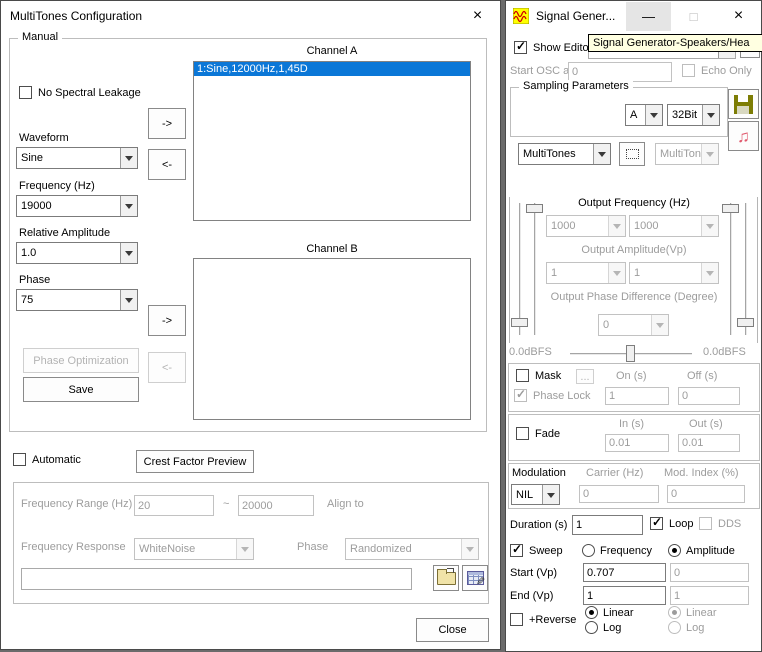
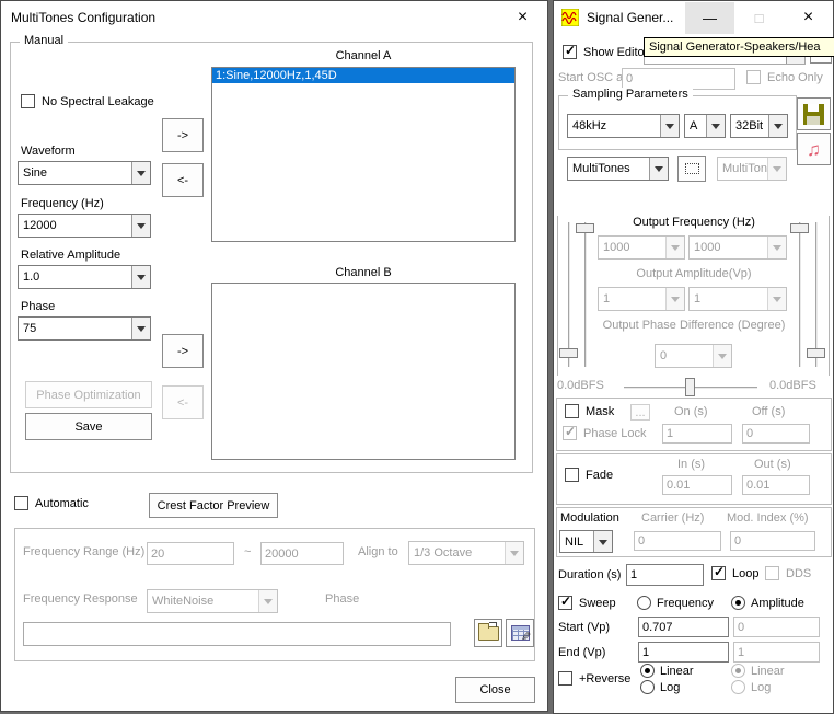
  MultiTones Configuration
  ×
  Manual
  Channel A
  1:Sine,12000Hz,1,45D
  No Spectral Leakage
  ->
  <-
  Waveform
  Sine
  Frequency (Hz)
- 19000
+ 12000
  Relative Amplitude
  1.0
  Phase
  75
  Channel B
  ->
  Phase Optimization
  <-
  Save
  Automatic
  Crest Factor Preview
  Frequency Range (Hz)
  20
  ~
  20000
  Align to
+ 1/3 Octave
  Frequency Response
  WhiteNoise
  Phase
- Randomized
  Close
  Signal Gener...
  —
  □
  ×
  Show Edito
  Signal Generator-Speakers/Hea
  0
  Echo Only
  Sampling Parameters
+ 48kHz
  A
  32Bit
  ♫
  MultiTones
  MultiTon
  Output Frequency (Hz)
  1000
  1000
  Output Amplitude(Vp)
  1
  1
  Output Phase Difference (Degree)
  0
  0.0dBFS
  0.0dBFS
  Mask
  ...
  On (s)
  Off (s)
  Phase Lock
  1
  0
  In (s)
  Out (s)
  Fade
  0.01
  0.01
  Modulation
  Carrier (Hz)
  Mod. Index (%)
  NIL
  0
  0
  Duration (s)
  1
  Loop
  DDS
  Sweep
  Frequency
  Amplitude
  Start (Vp)
  0.707
  0
  End (Vp)
  1
  1
  +Reverse
  Linear
  Log
  Linear
  Log
